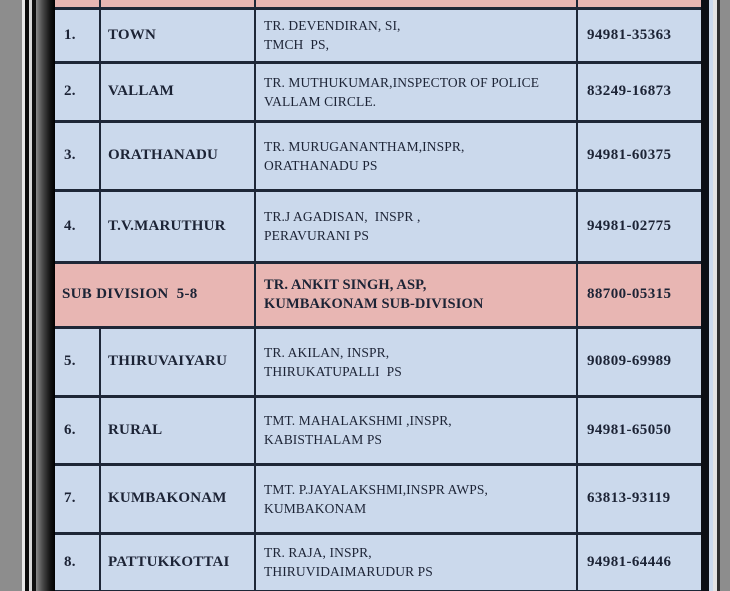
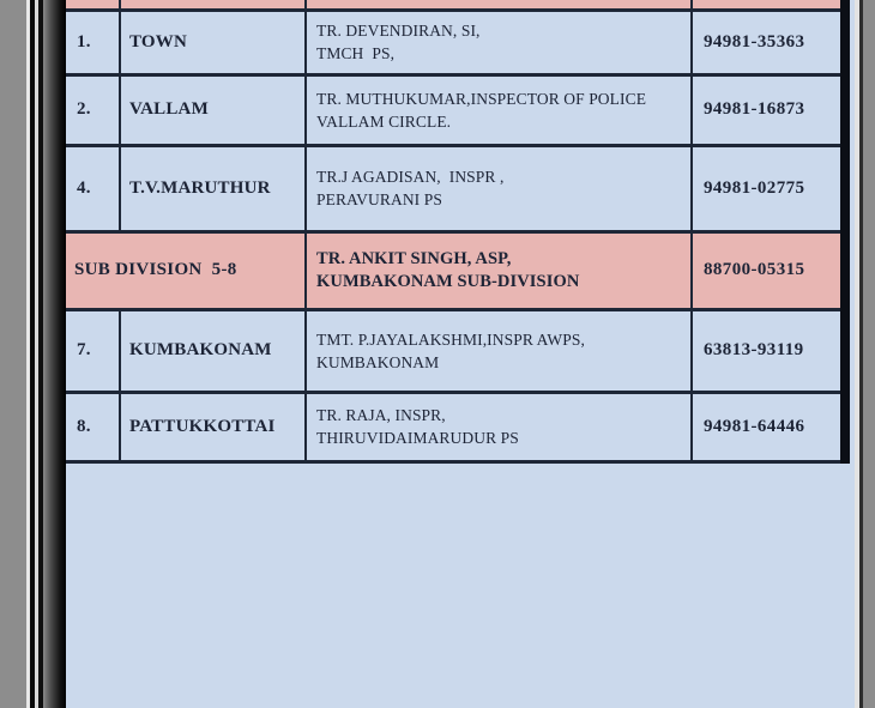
  1.	TOWN	TR. DEVENDIRAN, SI, TMCH PS,	94981-35363
- 2.	VALLAM	TR. MUTHUKUMAR,INSPECTOR OF POLICE VALLAM CIRCLE.	83249-16873
+ 2.	VALLAM	TR. MUTHUKUMAR,INSPECTOR OF POLICE VALLAM CIRCLE.	94981-16873
- 3.	ORATHANADU	TR. MURUGANANTHAM,INSPR, ORATHANADU PS	94981-60375
  4.	T.V.MARUTHUR	TR.J AGADISAN, INSPR , PERAVURANI PS	94981-02775
  SUB DIVISION 5-8	TR. ANKIT SINGH, ASP, KUMBAKONAM SUB-DIVISION	88700-05315
- 5.	THIRUVAIYARU	TR. AKILAN, INSPR, THIRUKATUPALLI PS	90809-69989
- 6.	RURAL	TMT. MAHALAKSHMI ,INSPR, KABISTHALAM PS	94981-65050
  7.	KUMBAKONAM	TMT. P.JAYALAKSHMI,INSPR AWPS, KUMBAKONAM	63813-93119
  8.	PATTUKKOTTAI	TR. RAJA, INSPR, THIRUVIDAIMARUDUR PS	94981-64446
